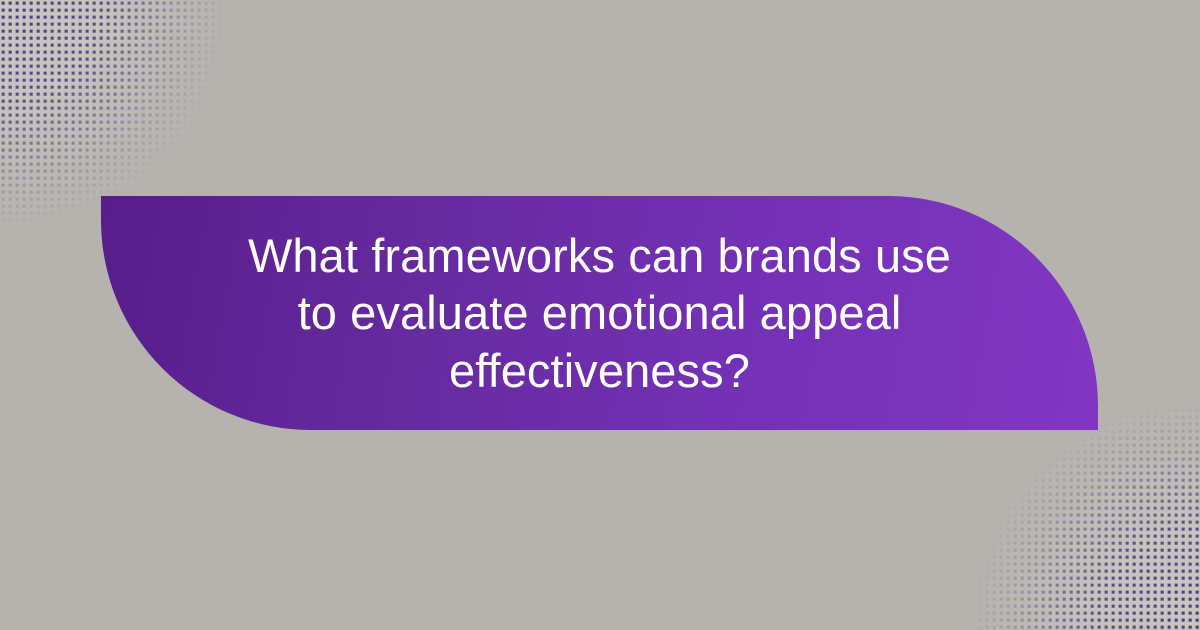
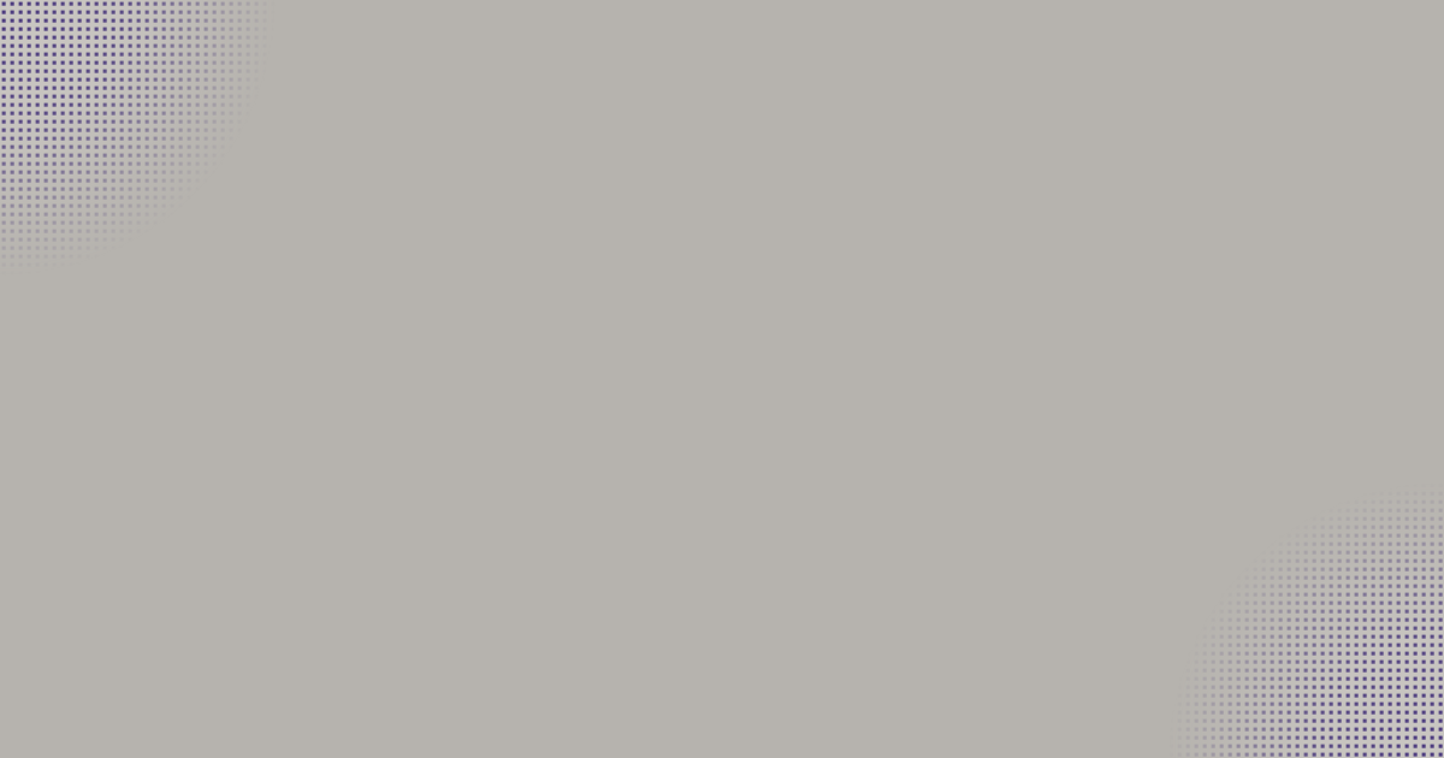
- What frameworks can brands use to evaluate emotional appeal effectiveness?
